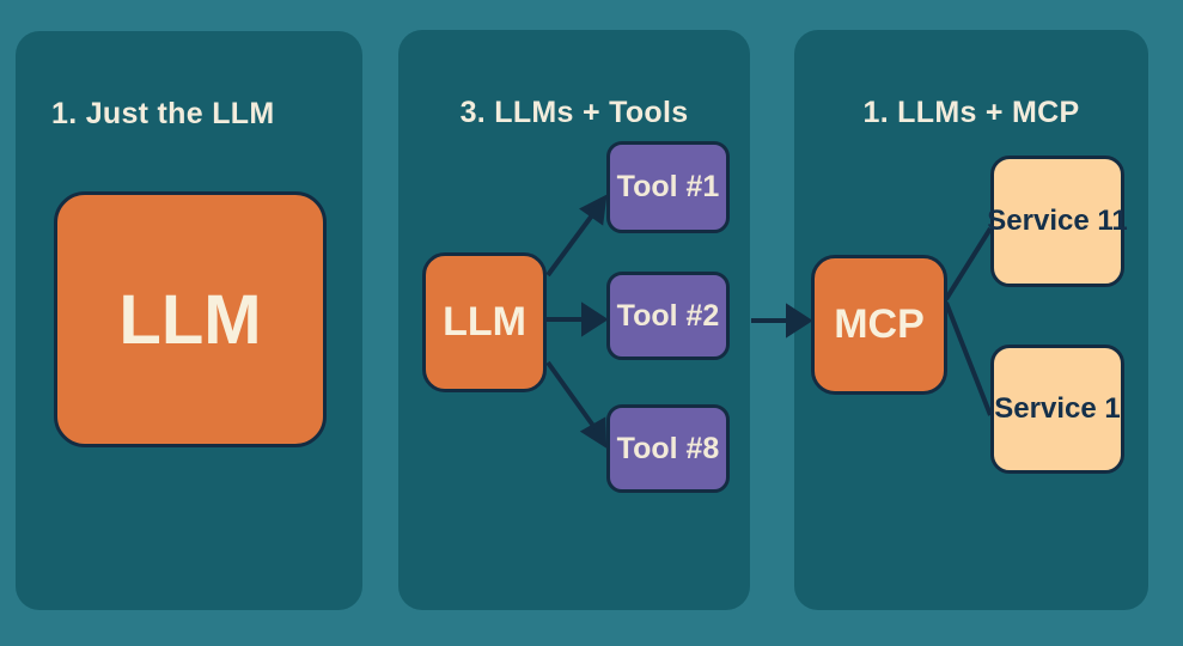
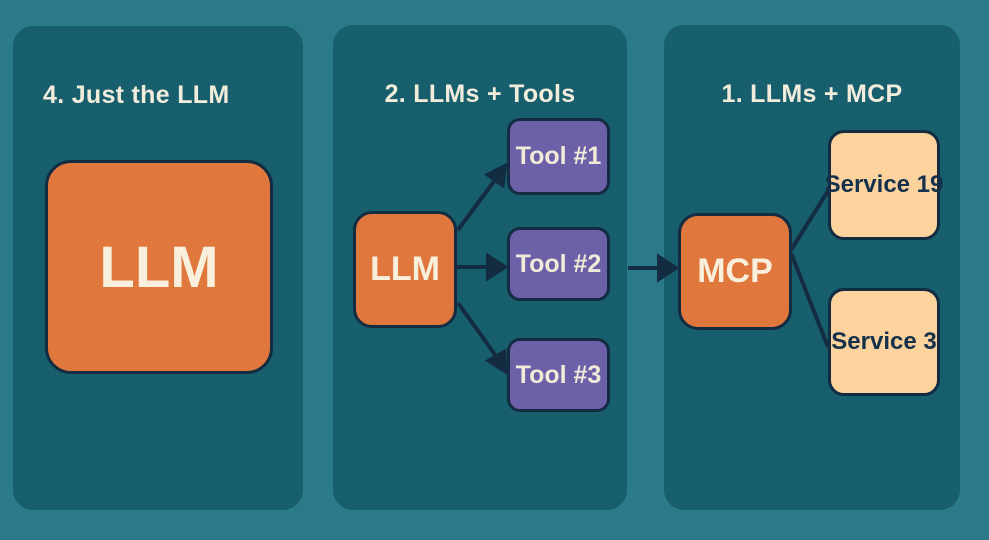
- 1. Just the LLM
+ 4. Just the LLM
- 3. LLMs + Tools
+ 2. LLMs + Tools
  1. LLMs + MCP
  LLM
  LLM
  Tool #1
  Tool #2
- Tool #8
+ Tool #3
  MCP
- Service 11
+ Service 19
- Service 1
+ Service 3
